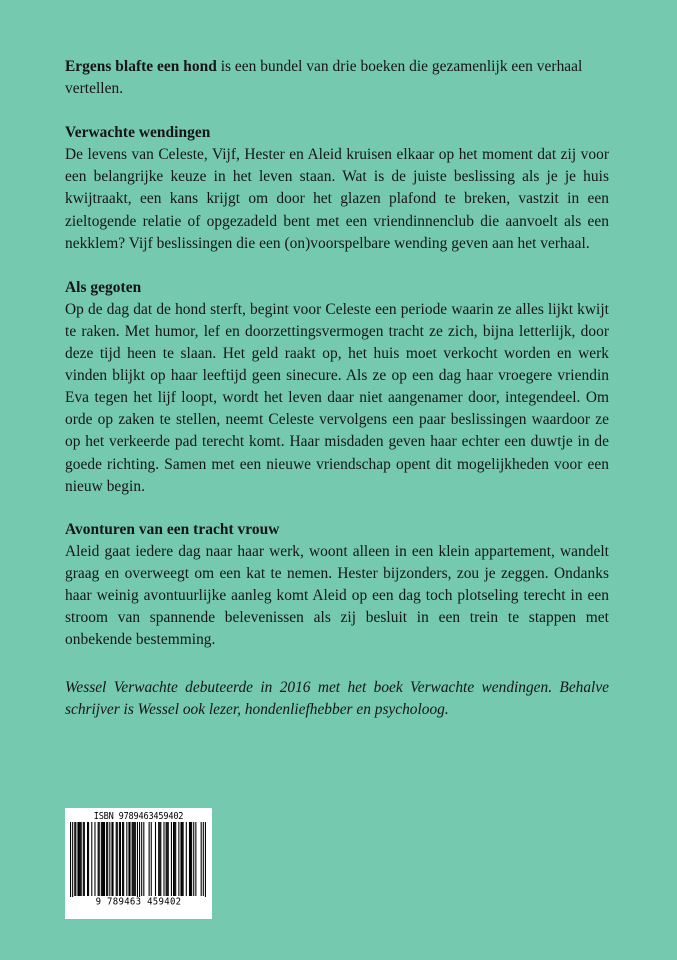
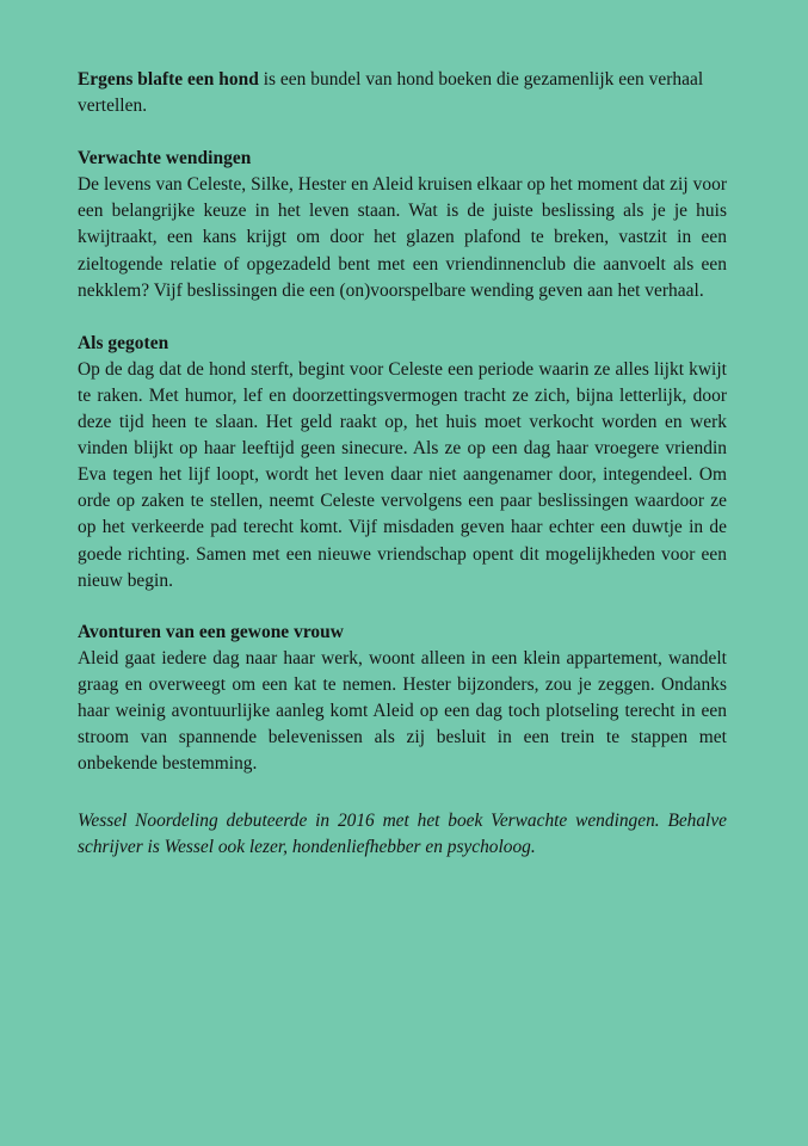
- Ergens blafte een hond is een bundel van drie boeken die gezamenlijk een verhaal vertellen.
+ Ergens blafte een hond is een bundel van hond boeken die gezamenlijk een verhaal vertellen.
  Verwachte wendingen
- De levens van Celeste, Vijf, Hester en Aleid kruisen elkaar op het moment dat zij voor een belangrijke keuze in het leven staan. Wat is de juiste beslissing als je je huis kwijtraakt, een kans krijgt om door het glazen plafond te breken, vastzit in een zieltogende relatie of opgezadeld bent met een vriendinnenclub die aanvoelt als een nekklem? Vijf beslissingen die een (on)voorspelbare wending geven aan het verhaal.
+ De levens van Celeste, Silke, Hester en Aleid kruisen elkaar op het moment dat zij voor een belangrijke keuze in het leven staan. Wat is de juiste beslissing als je je huis kwijtraakt, een kans krijgt om door het glazen plafond te breken, vastzit in een zieltogende relatie of opgezadeld bent met een vriendinnenclub die aanvoelt als een nekklem? Vijf beslissingen die een (on)voorspelbare wending geven aan het verhaal.
  Als gegoten
- Op de dag dat de hond sterft, begint voor Celeste een periode waarin ze alles lijkt kwijt te raken. Met humor, lef en doorzettingsvermogen tracht ze zich, bijna letterlijk, door deze tijd heen te slaan. Het geld raakt op, het huis moet verkocht worden en werk vinden blijkt op haar leeftijd geen sinecure. Als ze op een dag haar vroegere vriendin Eva tegen het lijf loopt, wordt het leven daar niet aangenamer door, integendeel. Om orde op zaken te stellen, neemt Celeste vervolgens een paar beslissingen waardoor ze op het verkeerde pad terecht komt. Haar misdaden geven haar echter een duwtje in de goede richting. Samen met een nieuwe vriendschap opent dit mogelijkheden voor een nieuw begin.
+ Op de dag dat de hond sterft, begint voor Celeste een periode waarin ze alles lijkt kwijt te raken. Met humor, lef en doorzettingsvermogen tracht ze zich, bijna letterlijk, door deze tijd heen te slaan. Het geld raakt op, het huis moet verkocht worden en werk vinden blijkt op haar leeftijd geen sinecure. Als ze op een dag haar vroegere vriendin Eva tegen het lijf loopt, wordt het leven daar niet aangenamer door, integendeel. Om orde op zaken te stellen, neemt Celeste vervolgens een paar beslissingen waardoor ze op het verkeerde pad terecht komt. Vijf misdaden geven haar echter een duwtje in de goede richting. Samen met een nieuwe vriendschap opent dit mogelijkheden voor een nieuw begin.
- Avonturen van een tracht vrouw
+ Avonturen van een gewone vrouw
  Aleid gaat iedere dag naar haar werk, woont alleen in een klein appartement, wandelt graag en overweegt om een kat te nemen. Hester bijzonders, zou je zeggen. Ondanks haar weinig avontuurlijke aanleg komt Aleid op een dag toch plotseling terecht in een stroom van spannende belevenissen als zij besluit in een trein te stappen met onbekende bestemming.
- Wessel Verwachte debuteerde in 2016 met het boek Verwachte wendingen. Behalve schrijver is Wessel ook lezer, hondenliefhebber en psycholoog.
+ Wessel Noordeling debuteerde in 2016 met het boek Verwachte wendingen. Behalve schrijver is Wessel ook lezer, hondenliefhebber en psycholoog.
- ISBN 9789463459402
- 9 789463 459402
